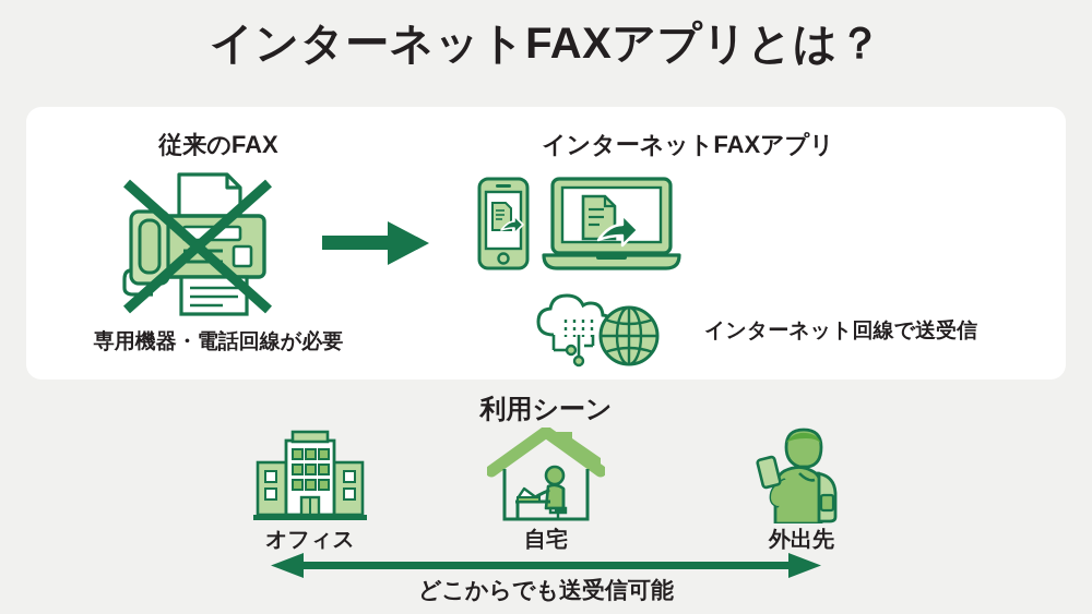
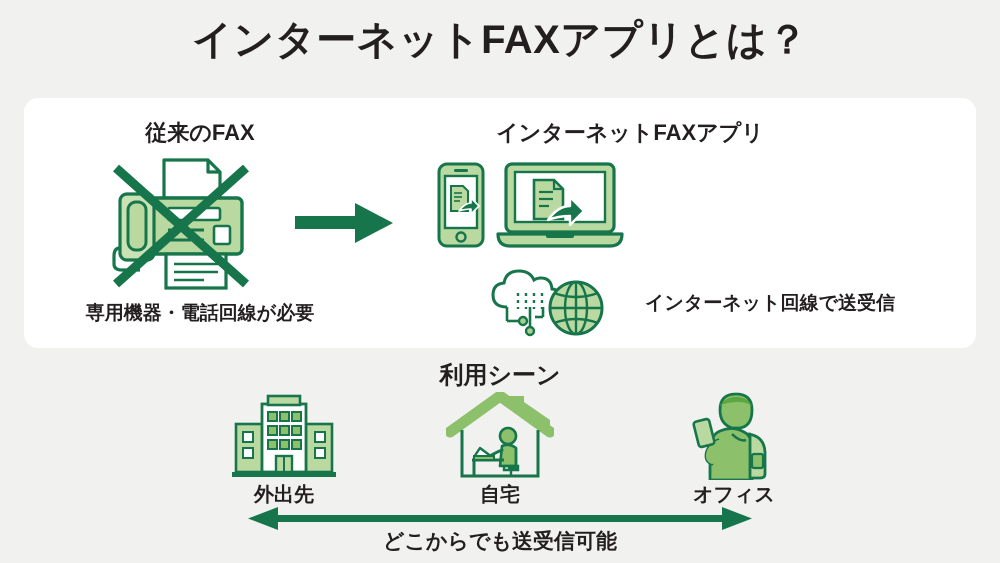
  インターネットFAXアプリとは？
  従来のFAX
  専用機器・電話回線が必要
  インターネットFAXアプリ
  インターネット回線で送受信
  利用シーン
- オフィス
+ 外出先
  自宅
- 外出先
+ オフィス
  どこからでも送受信可能
